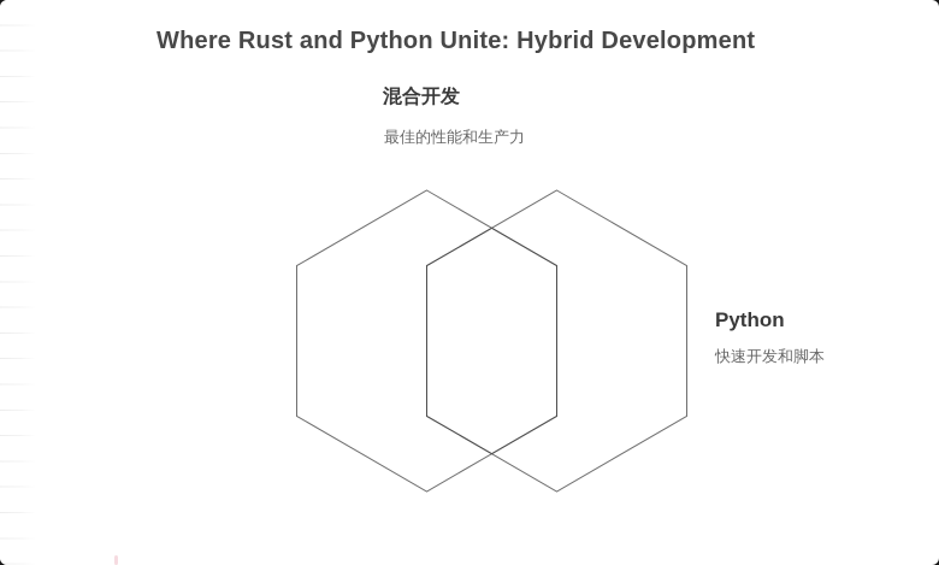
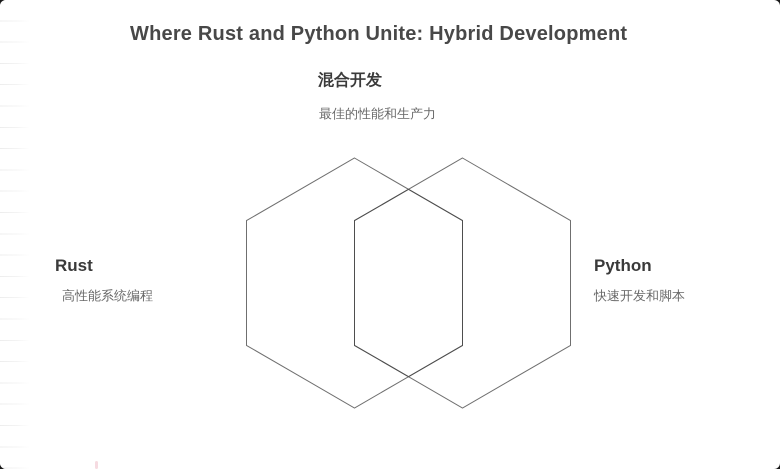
  Where Rust and Python Unite: Hybrid Developme
  混合开发
  最佳的性能和生产力
+ Rust
+ 高性能系统编程
  Python
  快速开发和脚本
